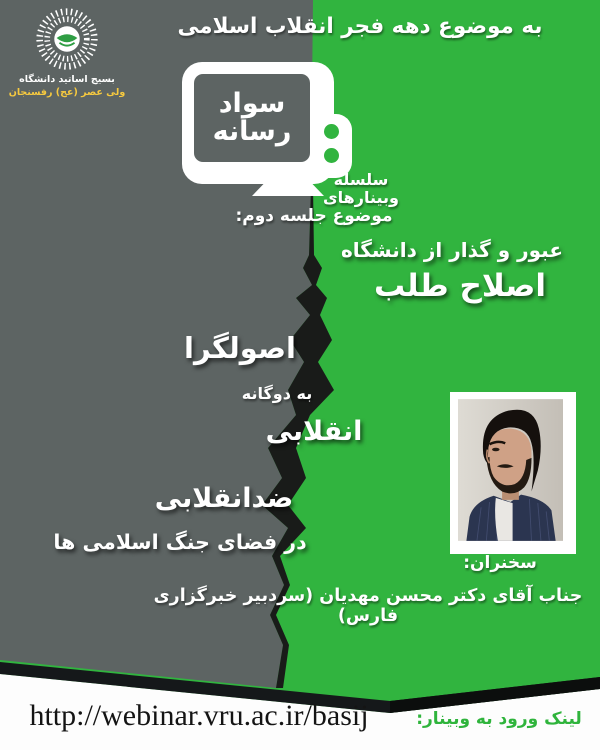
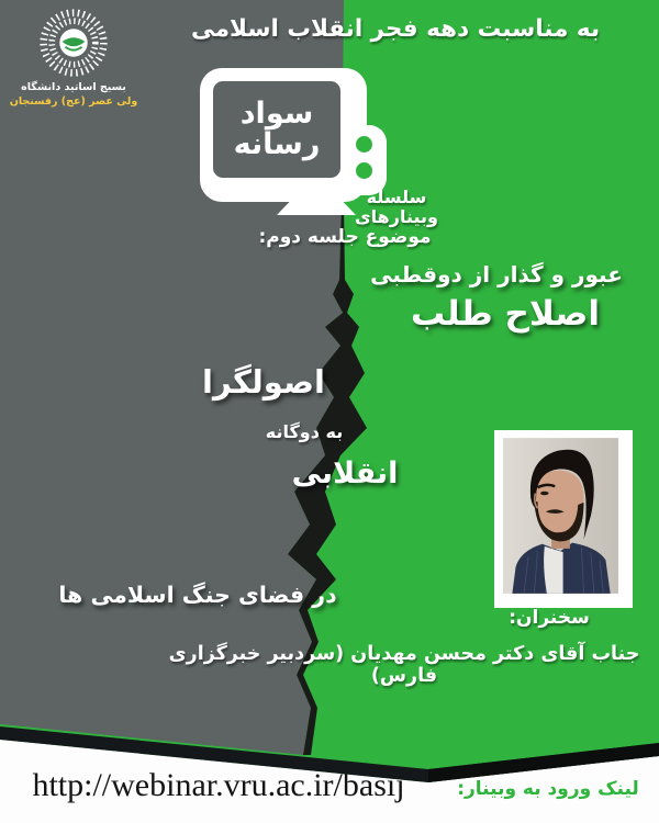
- به موضوع دهه فجر انقلاب اسلامی
+ به مناسبت دهه فجر انقلاب اسلامی
  بسیج اساتید دانشگاه
  ولی عصر (عج) رفسنجان
  سواد
  رسانه
  سلسله وبینارهای
  موضوع جلسه دوم:
- عبور و گذار از دانشگاه
+ عبور و گذار از دوقطبی
  اصلاح طلب
  اصولگرا
  به دوگانه
  انقلابی
- ضدانقلابی
  در فضای جنگ اسلامی ها
  سخنران:
  جناب آقای دکتر محسن مهدیان (سردبیر خبرگزاری فارس)
  http://webinar.vru.ac.ir/basij
  لینک ورود به وبینار:
